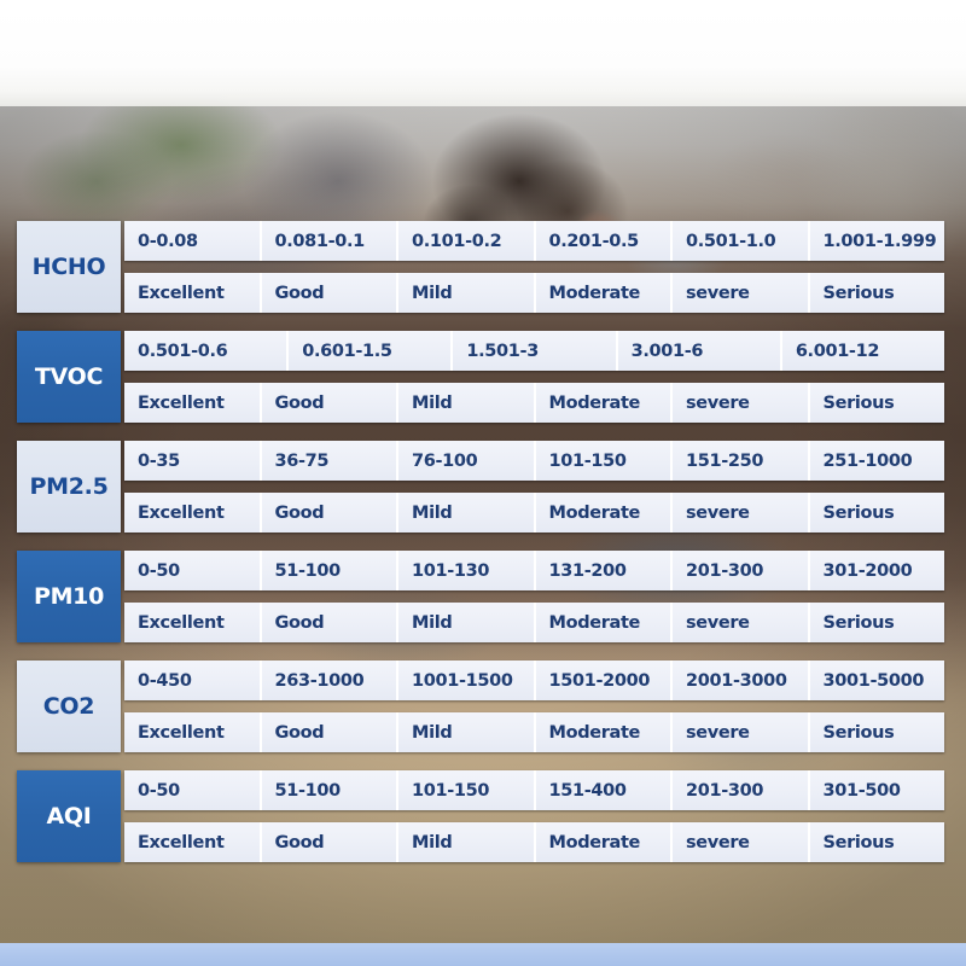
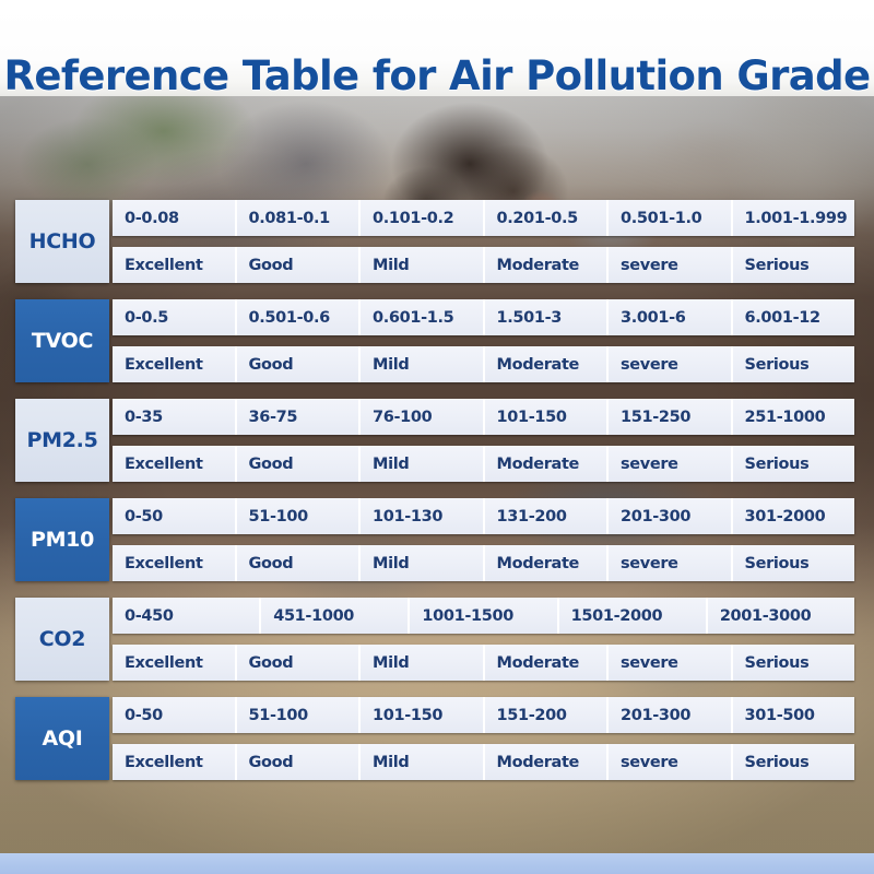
+ Reference Table for Air Pollution Grade
  HCHO
  0-0.08
  0.081-0.1
  0.101-0.2
  0.201-0.5
  0.501-1.0
  1.001-1.999
  Excellent
  Good
  Mild
  Moderate
  severe
  Serious
  TVOC
+ 0-0.5
  0.501-0.6
  0.601-1.5
  1.501-3
  3.001-6
  6.001-12
  Excellent
  Good
  Mild
  Moderate
  severe
  Serious
  PM2.5
  0-35
  36-75
  76-100
  101-150
  151-250
  251-1000
  Excellent
  Good
  Mild
  Moderate
  severe
  Serious
  PM10
  0-50
  51-100
  101-130
  131-200
  201-300
  301-2000
  Excellent
  Good
  Mild
  Moderate
  severe
  Serious
  CO2
  0-450
- 263-1000
+ 451-1000
  1001-1500
  1501-2000
  2001-3000
- 3001-5000
  Excellent
  Good
  Mild
  Moderate
  severe
  Serious
  AQI
  0-50
  51-100
  101-150
- 151-400
+ 151-200
  201-300
  301-500
  Excellent
  Good
  Mild
  Moderate
  severe
  Serious
